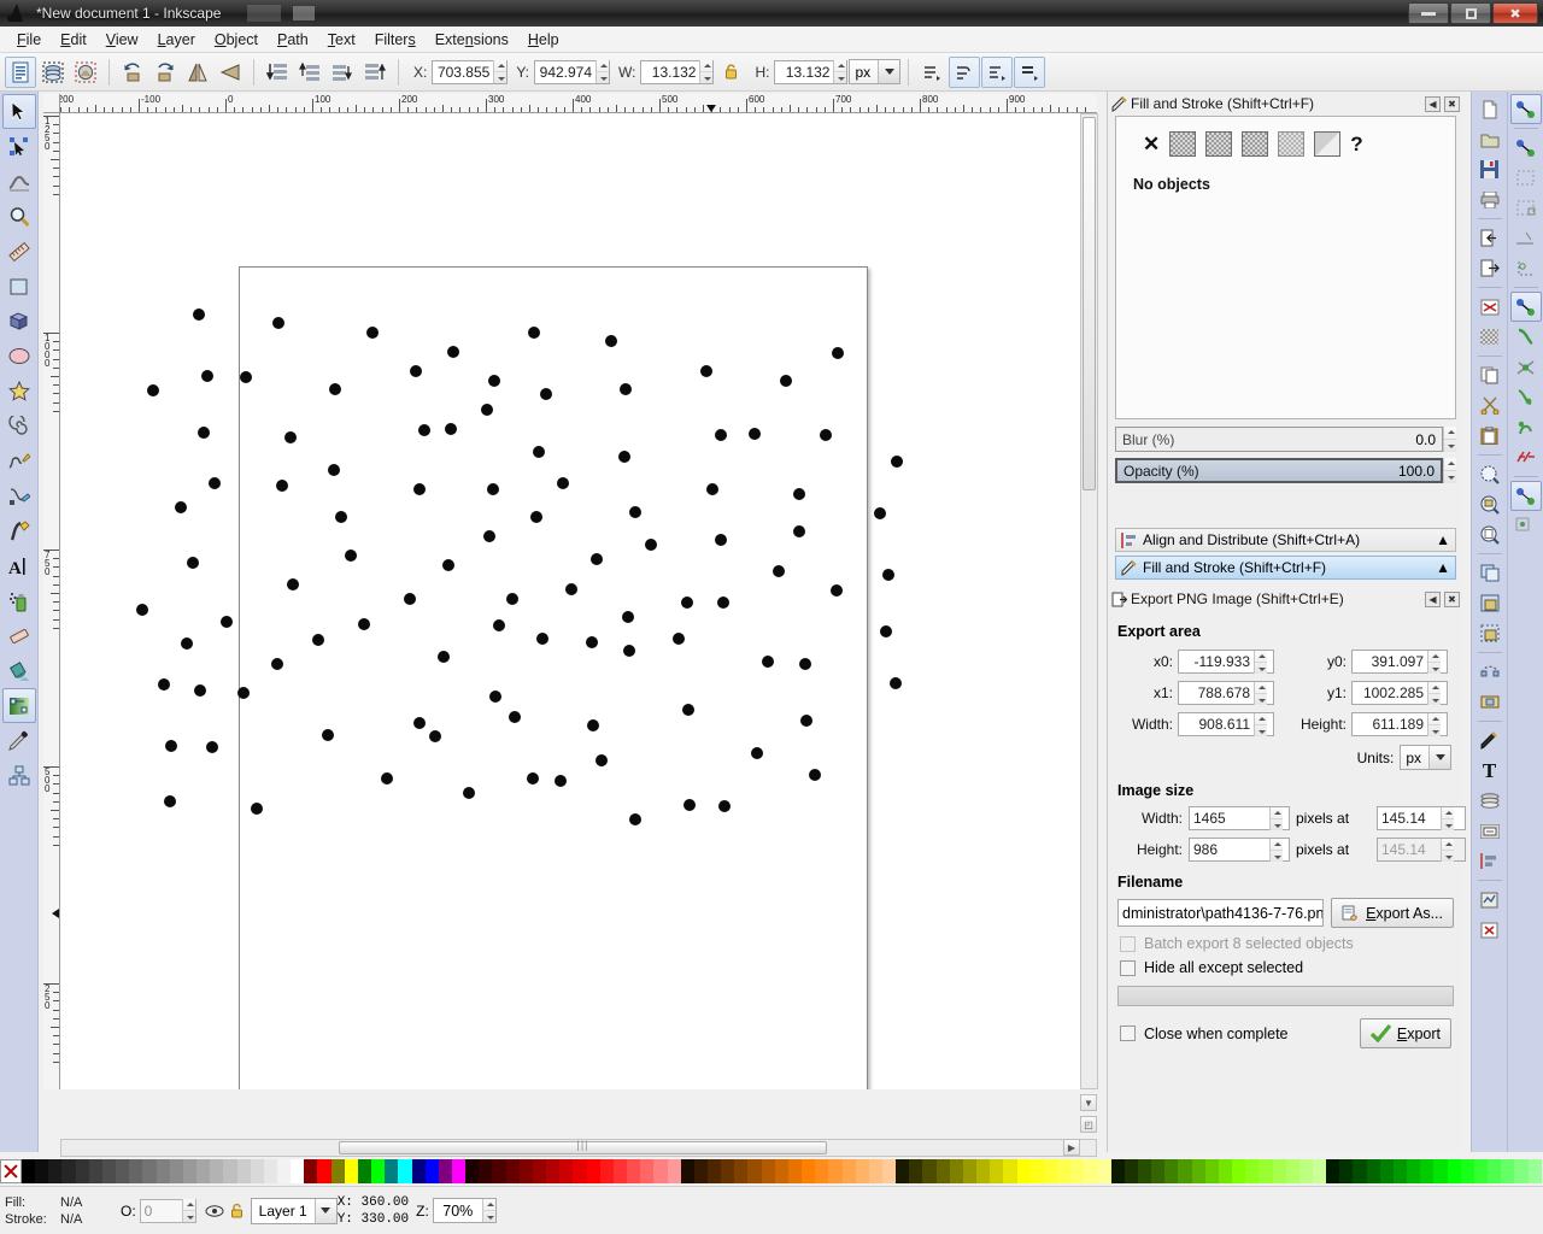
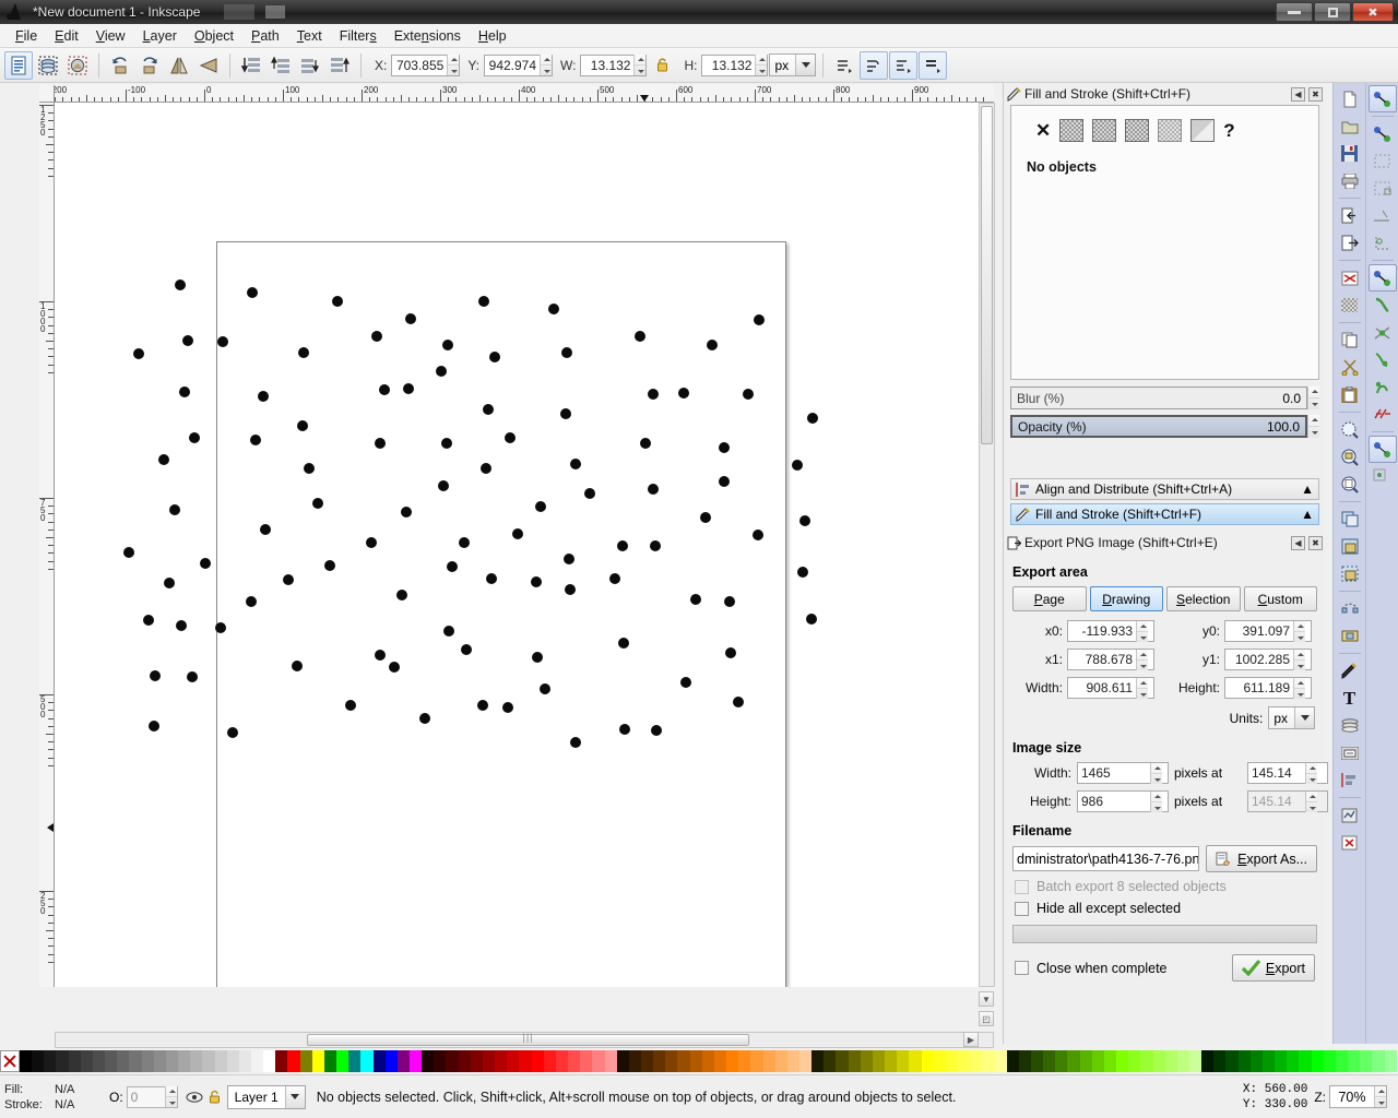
  *New document 1 - Inkscape
  ✖
  File
  Edit
  View
  Layer
  Object
  Path
  Text
  Filters
  Extensions
  Help
  X:
  703.855
  Y:
  942.974
  W:
  13.132
  H:
  13.132
  px
- A
  200
  -100
  0
  100
  200
  300
  400
  500
  600
  700
  800
  900
  1250
  1000
  750
  500
  250
  ▶
  ▼
  ◰
  Fill and Stroke (Shift+Ctrl+F)
  ◀
  ✖
  ✕
  ?
  No objects
  Blur (%)
  0.0
  Opacity (%)
  100.0
  Align and Distribute (Shift+Ctrl+A)
  ▲
  Fill and Stroke (Shift+Ctrl+F)
  ▲
  Export PNG Image (Shift+Ctrl+E)
  ◀
  ✖
  Export area
+ P
+ age
+ D
+ rawing
+ S
+ election
+ C
+ ustom
  x0:
  -119.933
  y0:
  391.097
  x1:
  788.678
  y1:
  1002.285
  Width:
  908.611
  Height:
  611.189
  Units:
  px
  Image size
  Width:
  1465
  pixels at
  145.14
  Height:
  986
  pixels at
  145.14
  Filename
  dministrator\path4136-7-76.pn
  Export As...
  Batch export 8 selected objects
  Hide all except selected
  Close when complete
  Export
  T
  Fill:
  N/A
  Stroke:
  N/A
  O:
  0
  Layer 1
+ No objects selected. Click, Shift+click, Alt+scroll mouse on top of objects, or drag around objects to select.
- X: 360.00
+ X: 560.00
  Y: 330.00
  Z:
  70%
